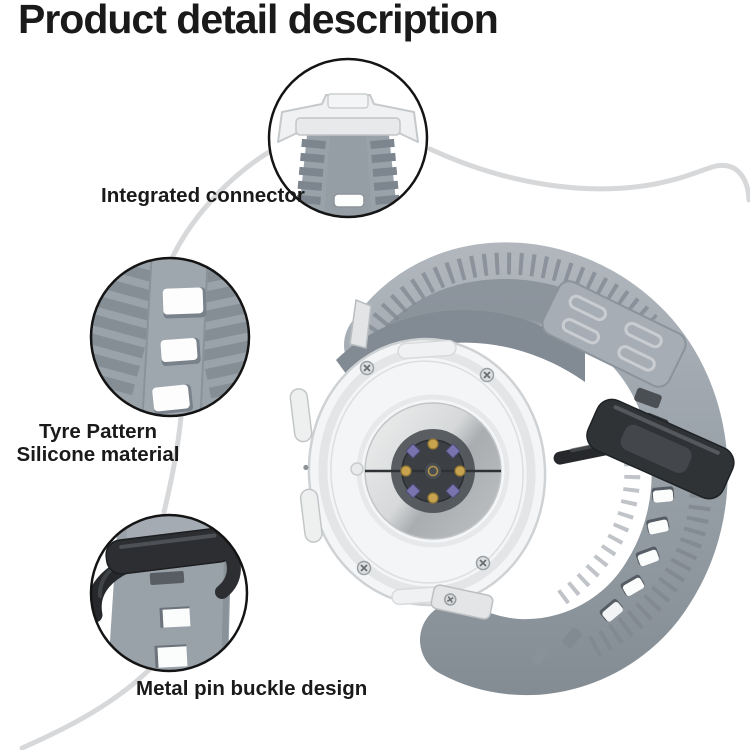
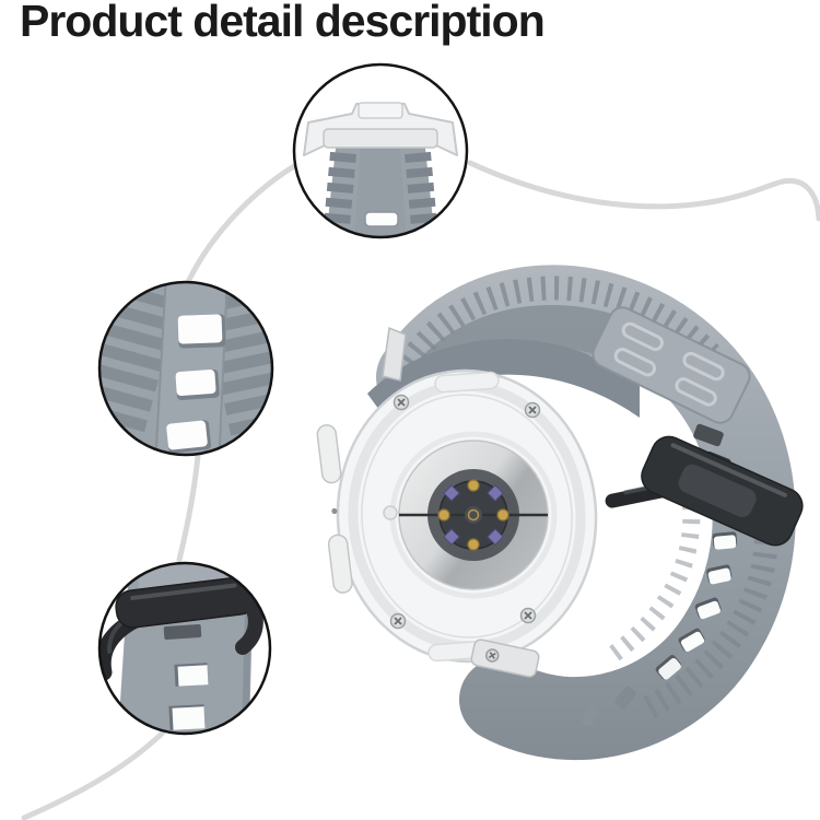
  Product detail description
- Integrated connector
- Tyre Pattern
- Silicone material
- Metal pin buckle design
